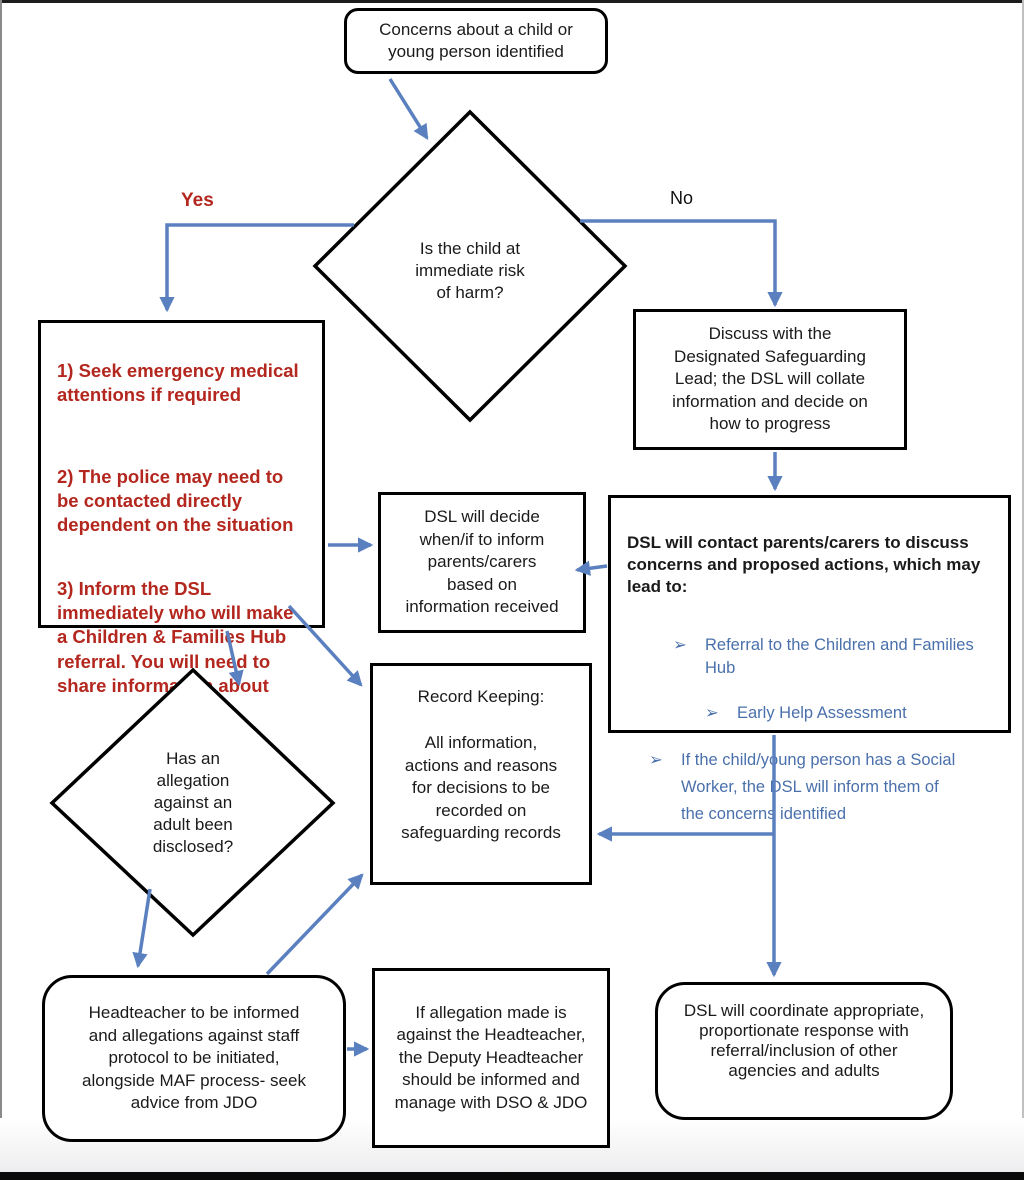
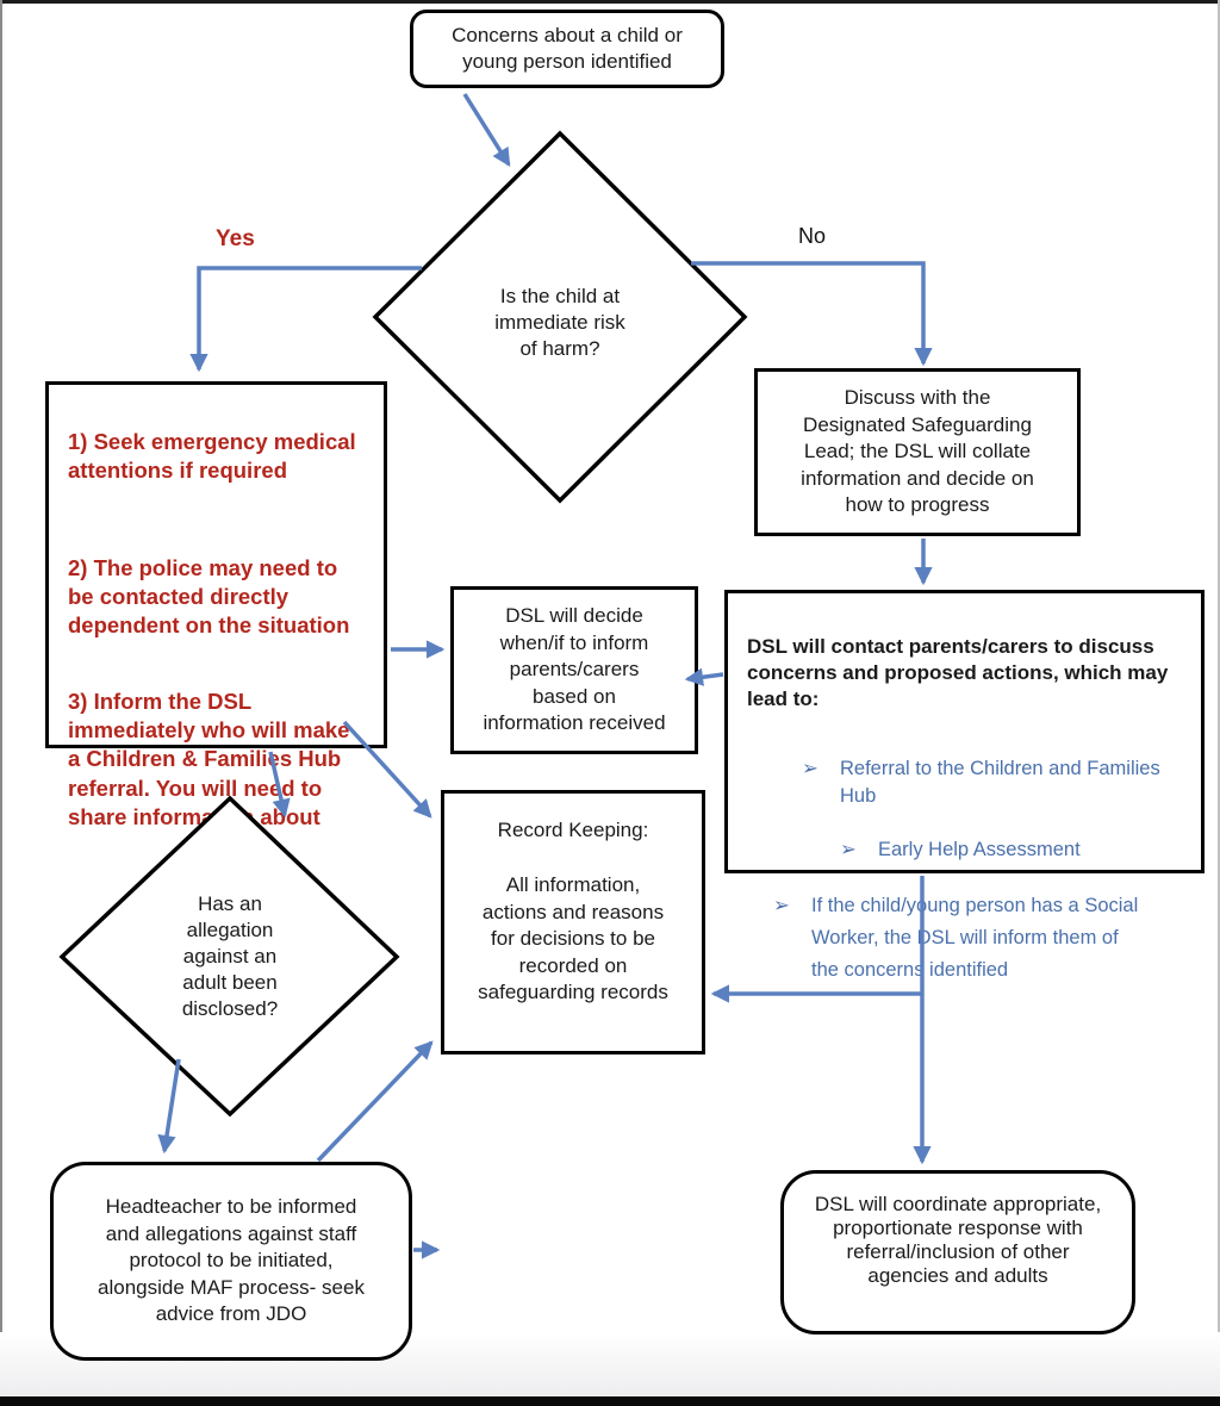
  Concerns about a child or
  young person identified
  1) Seek emergency medical
  attentions if required
  2) The police may need to
  be contacted directly
  dependent on the situation
  3) Inform the DSL
  immediately who will make
  a Children & Familis Hub
  referral. You will need to
  share informa about
  Discuss with the
  Designated Safeguarding
  Lead; the DSL will collate
  information and decide on
  how to progress
  DSL will decide
  when/if to inform
  parents/carers
  based on
  information received
  DSL will contact parents/carers to discuss
  concerns and proposed actions, which may
  lead to:
  ➢
  Referral to the Children and Families
  Hub
  ➢
  Early Help Assessment
  ➢
  If the child/yung person has a Social
  Worker, theSL will inform them of
  the concerns identified
  Record Keeping:
  All information,
  actions and reasons
  for decisions to be
  recorded on
  safeguarding records
  Headteacher to be informed
  and allegations against staff
  protocol to be initiated,
  alongside MAF process- seek
  advice from JDO
- If allegation made is
- against the Headteacher,
- the Deputy Headteacher
- should be informed and
- manage with DSO & JDO
  DSL will coordinate appropriate,
  proportionate response with
  referral/inclusion of other
  agencies and adults
  Yes
  No
  Is the child at
  immediate risk
  of harm?
  Has an
  allegation
  against an
  adult been
  disclosed?
